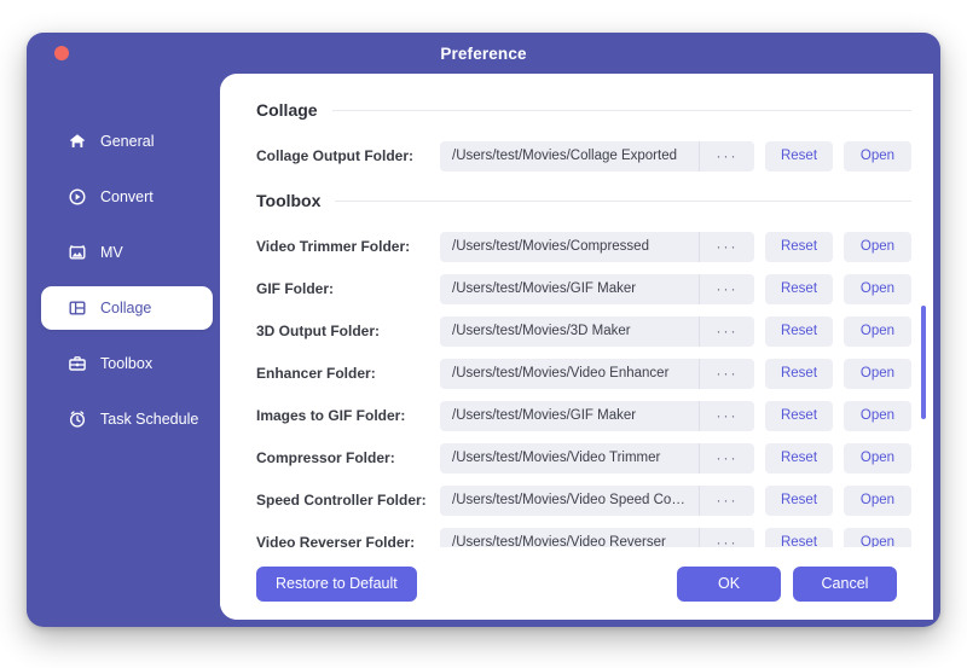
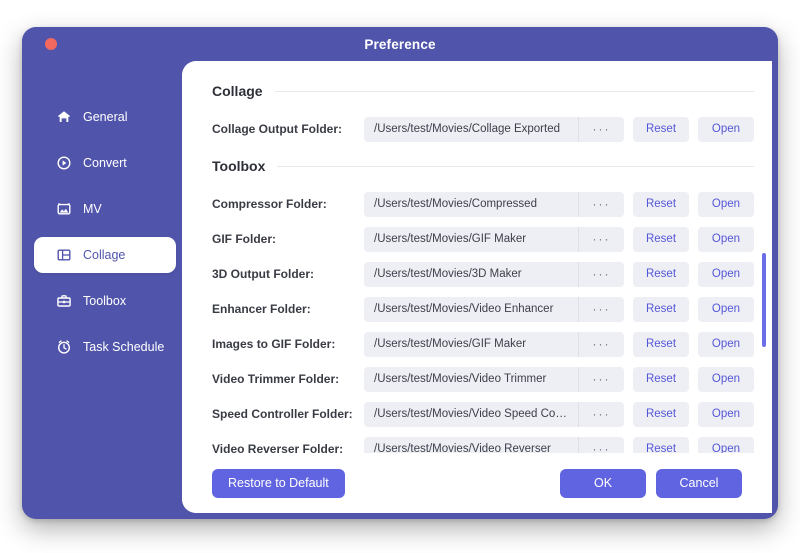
  Preference
  General
  Convert
  MV
  Collage
  Toolbox
  Task Schedule
  Collage
  Collage Output Folder:
  /Users/test/Movies/Collage Exported
  ···
  Reset
  Open
  Toolbox
- Video Trimmer Folder:
+ Compressor Folder:
  /Users/test/Movies/Compressed
  ···
  Reset
  Open
  GIF Folder:
  /Users/test/Movies/GIF Maker
  ···
  Reset
  Open
  3D Output Folder:
  /Users/test/Movies/3D Maker
  ···
  Reset
  Open
  Enhancer Folder:
  /Users/test/Movies/Video Enhancer
  ···
  Reset
  Open
  Images to GIF Folder:
  /Users/test/Movies/GIF Maker
  ···
  Reset
  Open
- Compressor Folder:
+ Video Trimmer Folder:
  /Users/test/Movies/Video Trimmer
  ···
  Reset
  Open
  Speed Controller Folder:
  /Users/test/Movies/Video Speed Control
  ···
  Reset
  Open
  Video Reverser Folder:
  /Users/test/Movies/Video Reverser
  ···
  Reset
  Open
  Restore to Default
  OK
  Cancel
